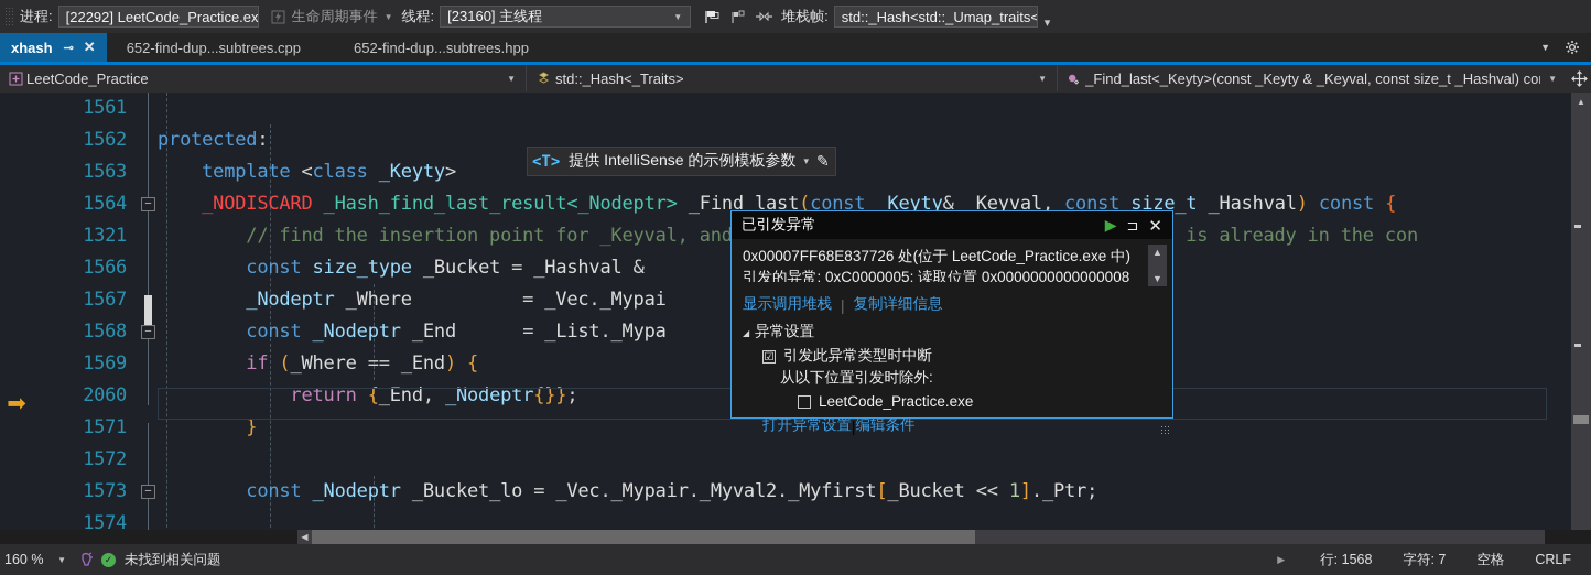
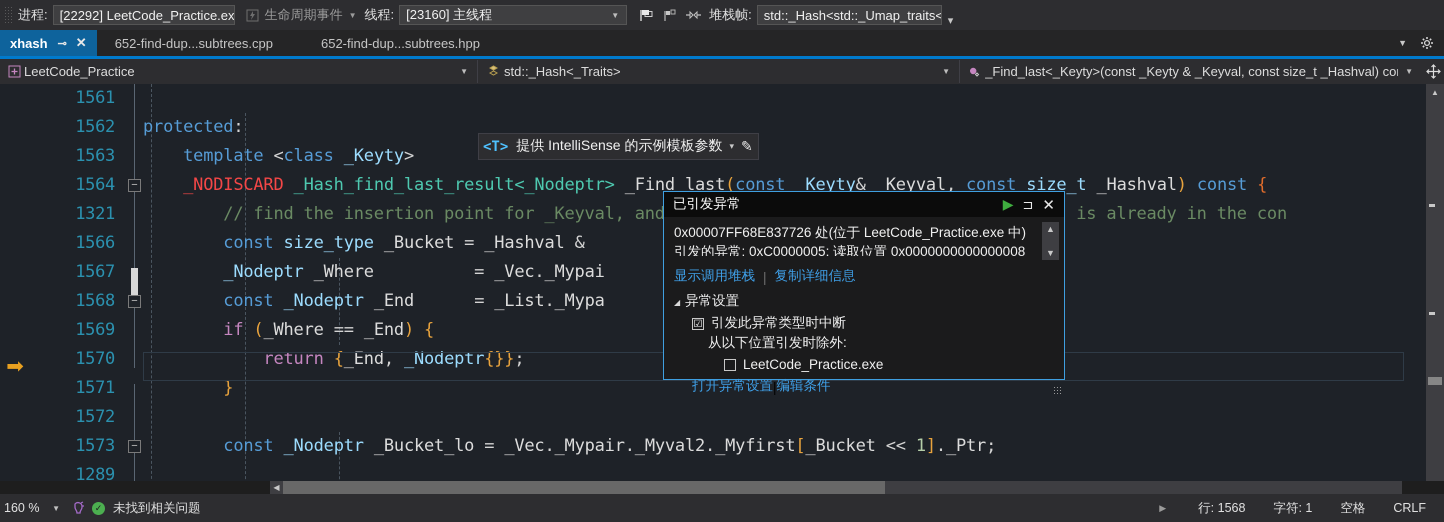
  进程:
  [22292] LeetCode_Practice.ex
  生命周期事件
  ▼
  线程:
  [23160] 主线程
  ▼
  堆栈帧:
  std::_Hash<std::_Umap_traits<
  ▾
  xhash
  ⊸
  ✕
  652-find-dup...subtrees.cpp
  652-find-dup...subtrees.hpp
  ▼
  LeetCode_Practice
  ▼
  std::_Hash<_Traits>
  ▼
  _Find_last<_Keyty>(const _Keyty & _Keyval, const size_t _Hashval) co
  ▼
  ➡
  1561
  1562
  1563
  1564
  1321
  1566
  1567
  1568
  1569
- 2060
+ 1570
  1571
  1572
  1573
- 1574
+ 1289
  −
  −
  −
  protected:
  template <class _Keyty>
  _NODISCARD _Hash_find_last_result<_Nodeptr> _Find_last(const _Keyty& _Keyval, const size_t _Hashval) const {
  const size_type _Bucket = _Hashval &
  _Nodeptr _Where = _Vec._Mypai
  const _Nodeptr _End = _List._Mypa
  if (_Where == _End) {
  return {_End, _Nodeptr{}};
  }
  const _Nodeptr _Bucket_lo = _Vec._Mypair._Myval2._Myfirst[_Bucket << 1]._Ptr;
  <T>
  提供 IntelliSense 的示例模板参数
  ▾
  ✎
  已引发异常
  ▶
  ⊐
  ✕
  0x00007FF68E837726 处(位于 LeetCode_Practice.exe 中)引发的异常: 0xC0000005: 读取位置 0x0000000000000008
  ▲
  ▼
  显示调用堆栈
  |
  复制详细信息
  ◢
  异常设置
  ☑
  引发此异常类型时中断
  从以下位置引发时除外:
  LeetCode_Practice.exe
  打开异常设置
  |
  编辑条件
  ▲
  ◀
  160 %
  ▼
  ✓
  未找到相关问题
  ▶
  行: 1568
- 字符: 7
+ 字符: 1
  空格
  CRLF
